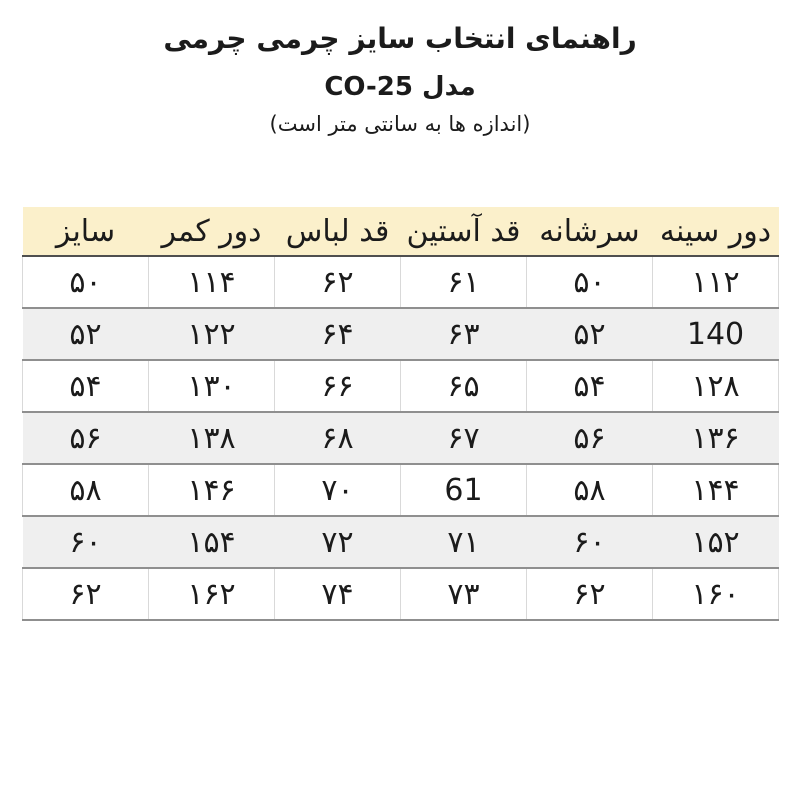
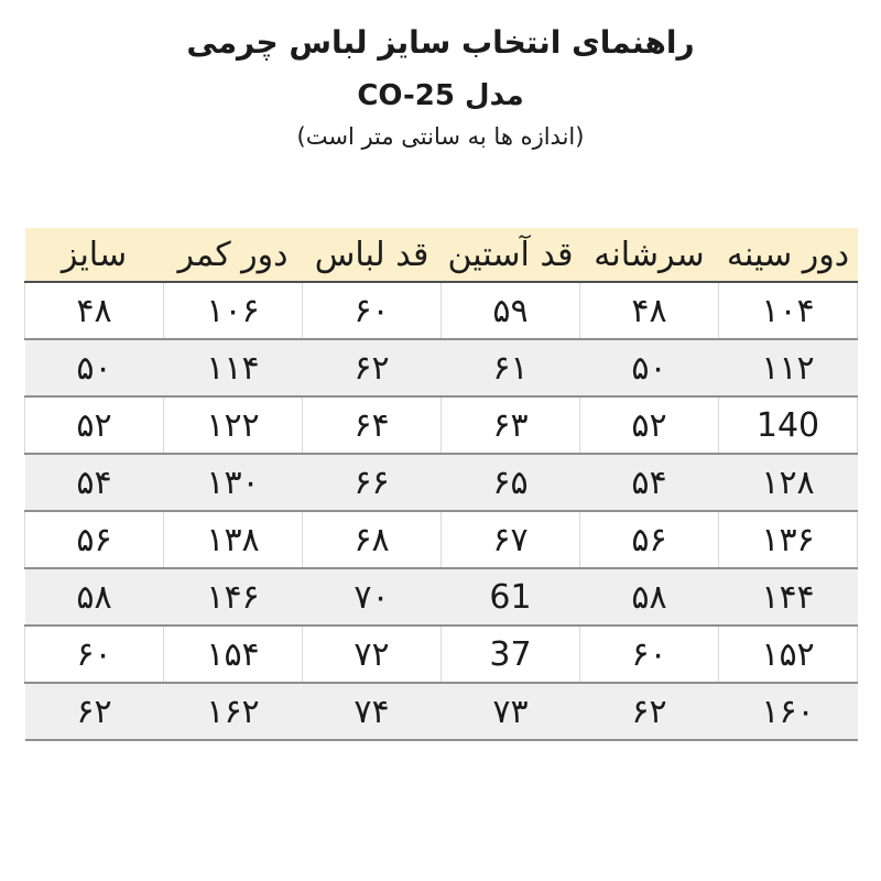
- راهنمای انتخاب سایز چرمی چرمی
+ راهنمای انتخاب سایز لباس چرمی
  مدل CO-25
  (اندازه ها به سانتی متر است)
  دور سینه	سرشانه	قد آستین	قد لباس	دور کمر	سایز
+ ۱۰۴	۴۸	۵۹	۶۰	۱۰۶	۴۸
  ۱۱۲	۵۰	۶۱	۶۲	۱۱۴	۵۰
  140	۵۲	۶۳	۶۴	۱۲۲	۵۲
  ۱۲۸	۵۴	۶۵	۶۶	۱۳۰	۵۴
  ۱۳۶	۵۶	۶۷	۶۸	۱۳۸	۵۶
  ۱۴۴	۵۸	61	۷۰	۱۴۶	۵۸
- ۱۵۲	۶۰	۷۱	۷۲	۱۵۴	۶۰
+ ۱۵۲	۶۰	37	۷۲	۱۵۴	۶۰
  ۱۶۰	۶۲	۷۳	۷۴	۱۶۲	۶۲
